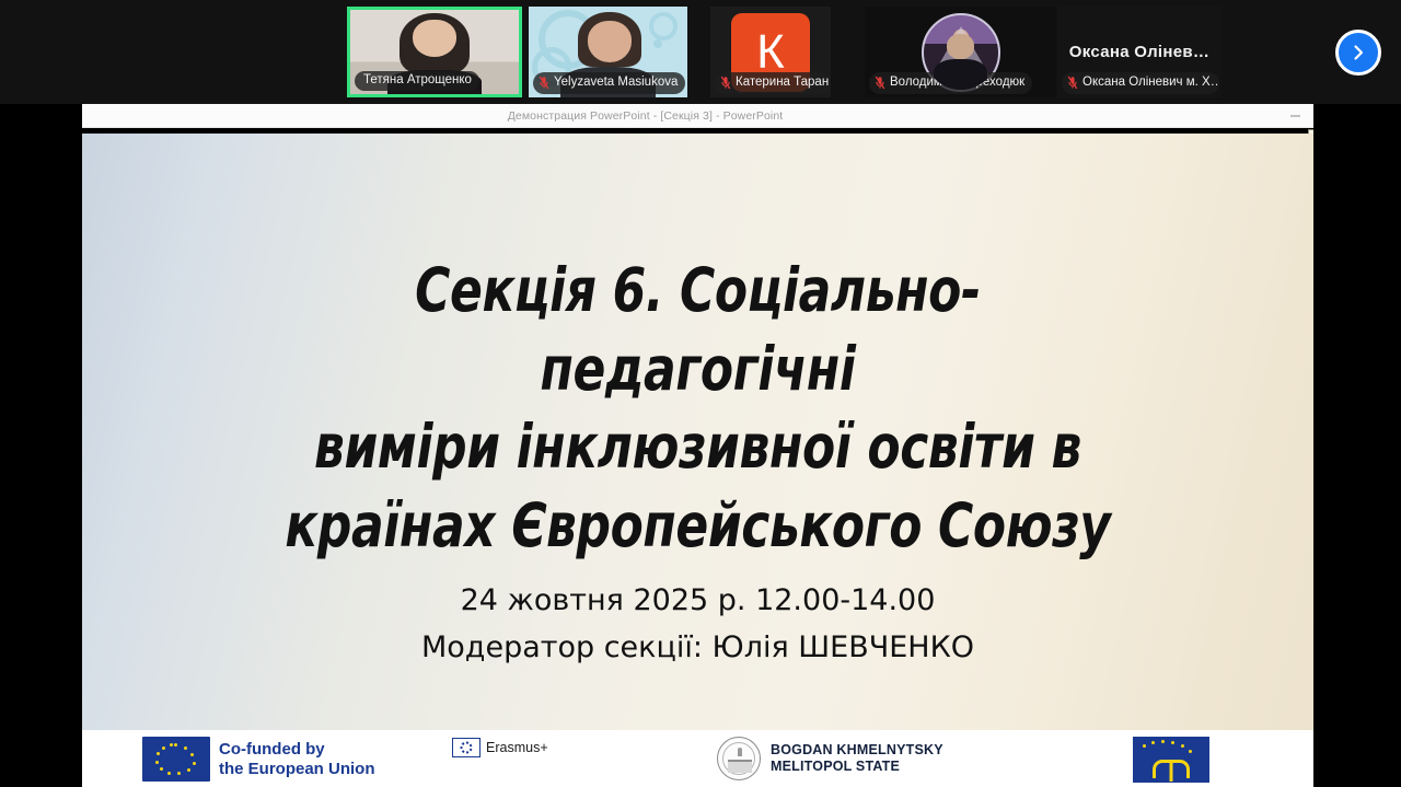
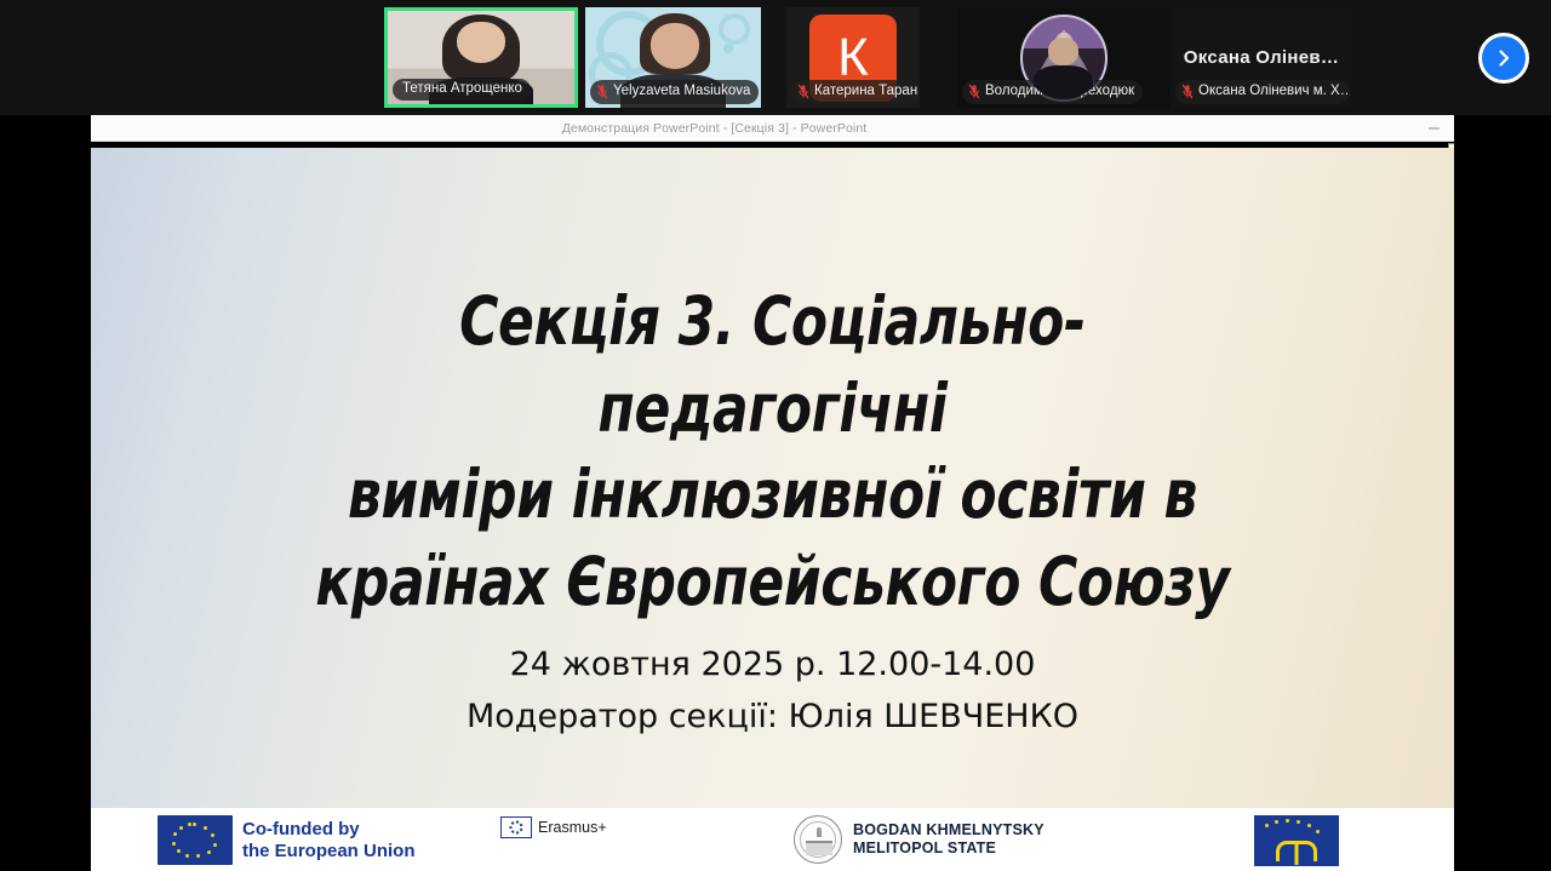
  Тетяна Атрощенко
  Yelyzaveta Masiukova
  К
  Катерина Таран
  Оксана Олінев…
  Оксана Оліневич м. Х…
  Демонстрация PowerPoint - [Секція 3] - PowerPoint
- Секція 6. Соціально-педагогічні
+ Секція 3. Соціально-педагогічні
  виміри інклюзивної освіти в
  країнах Європейського Союзу
  24 жовтня 2025 р. 12.00-14.00
  Модератор секції: Юлія ШЕВЧЕНКО
  Co-funded by
  the European Union
  Erasmus+
  BOGDAN KHMELNYTSKY
  MELITOPOL STATE
